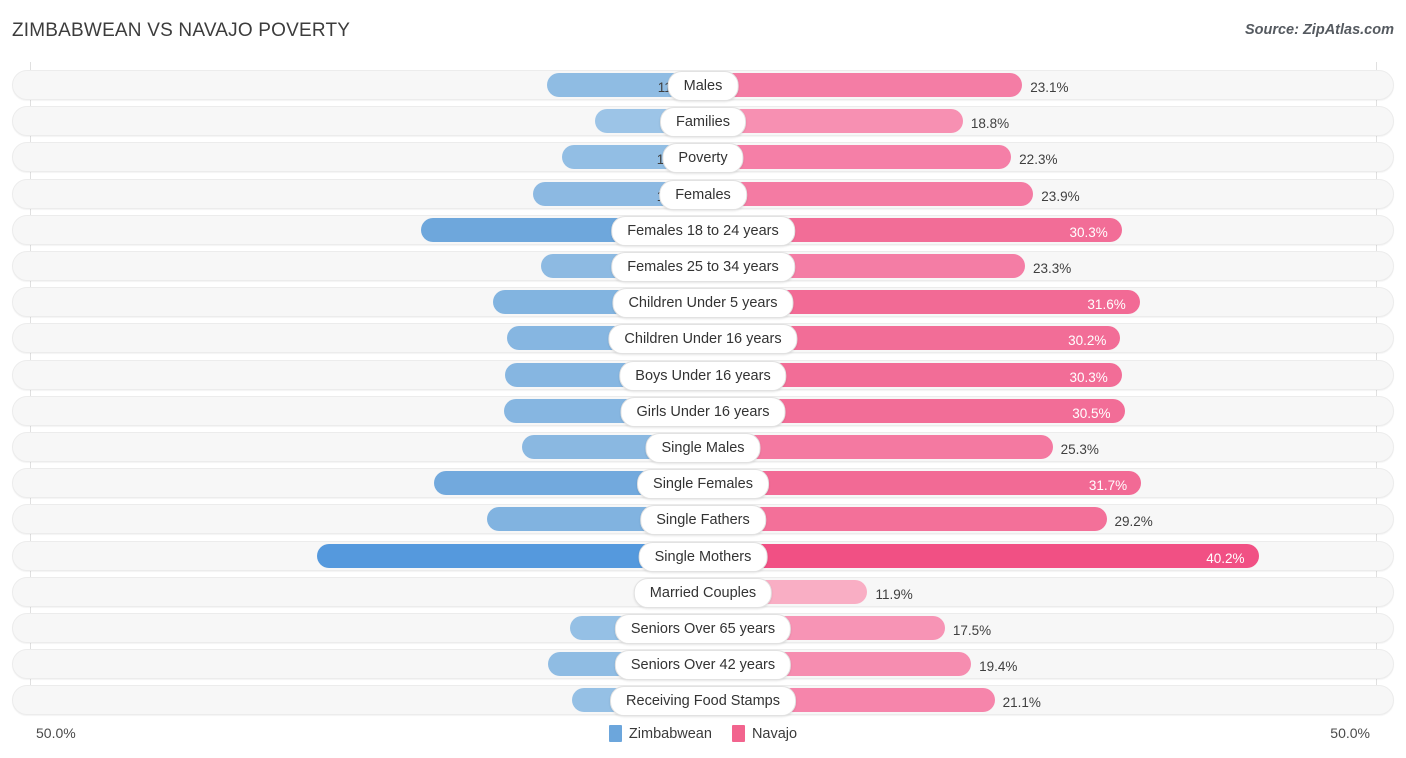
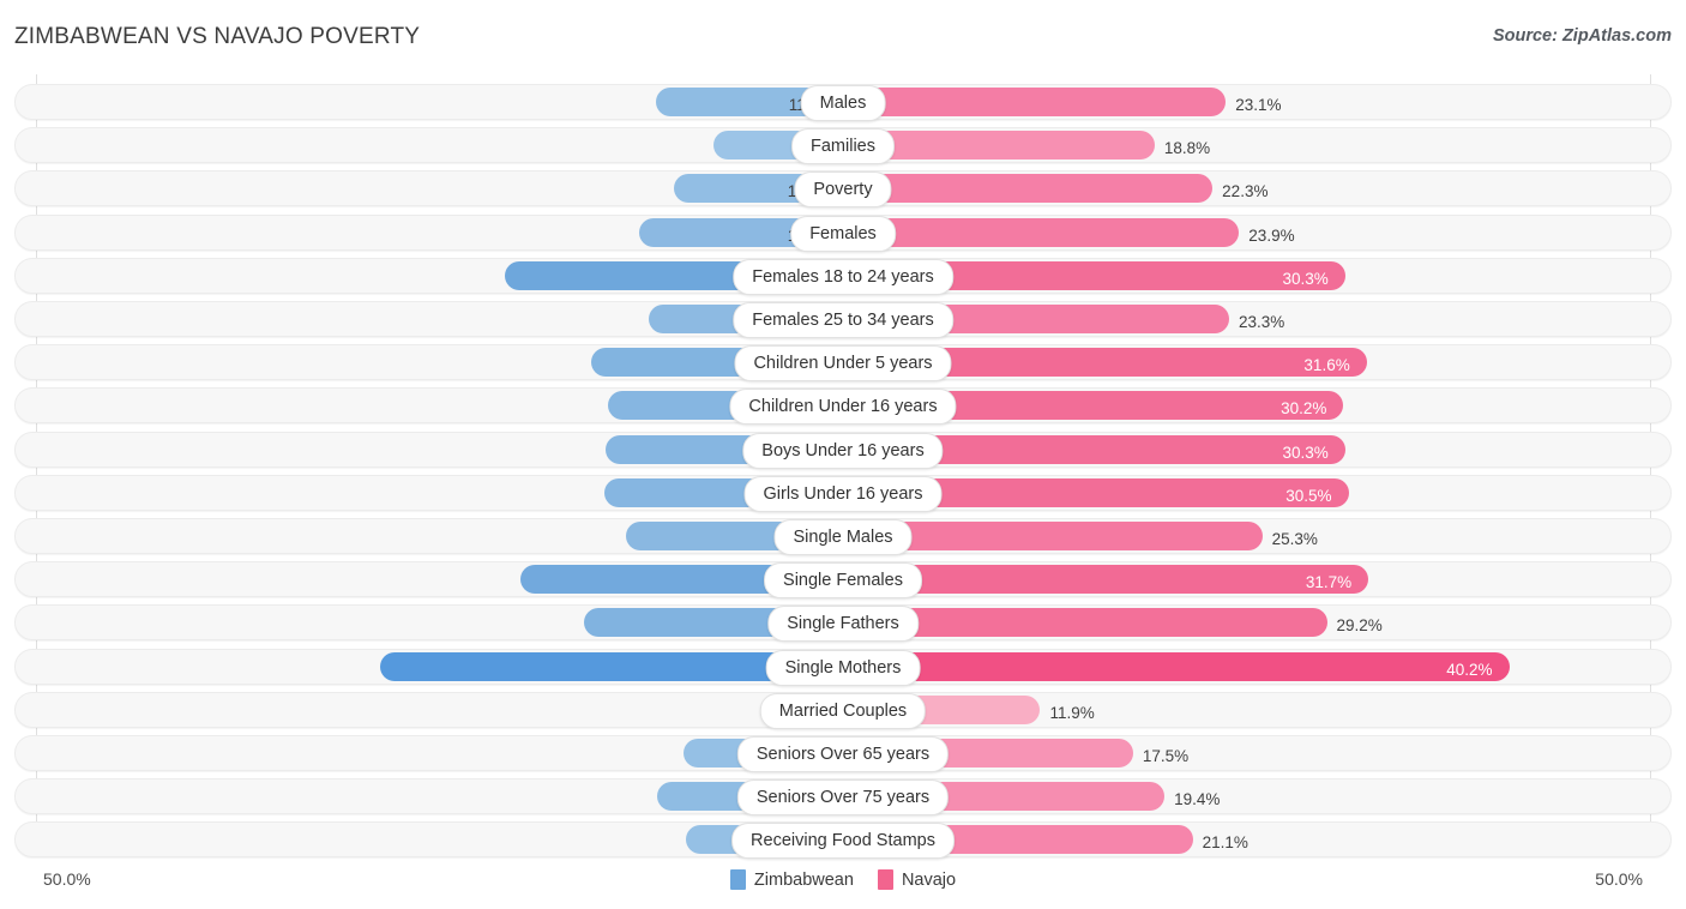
  ZIMBABWEAN VS NAVAJO POVERTY
  Source: ZipAtlas.com
  23.1%
  Males
  18.8%
  Families
  22.3%
  Poverty
  23.9%
  Females
  30.3%
  Females 18 to 24 years
  23.3%
  Females 25 to 34 years
  31.6%
  Children Under 5 years
  30.2%
  Children Under 16 years
  30.3%
  Boys Under 16 years
  30.5%
  Girls Under 16 years
  25.3%
  Single Males
  31.7%
  Single Females
  29.2%
  Single Fathers
  40.2%
  Single Mothers
  11.9%
  Married Couples
  17.5%
  Seniors Over 65 years
  19.4%
- Seniors Over 42 years
+ Seniors Over 75 years
  21.1%
  Receiving Food Stamps
  50.0%
  50.0%
  Zimbabwean
  Navajo
